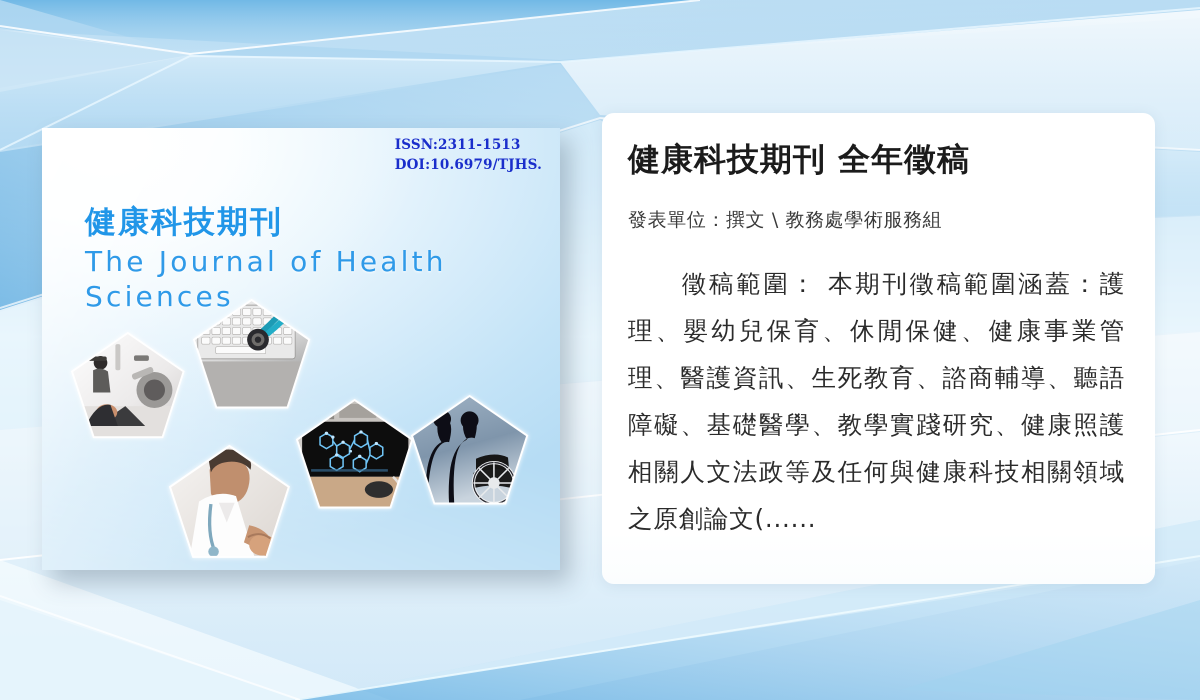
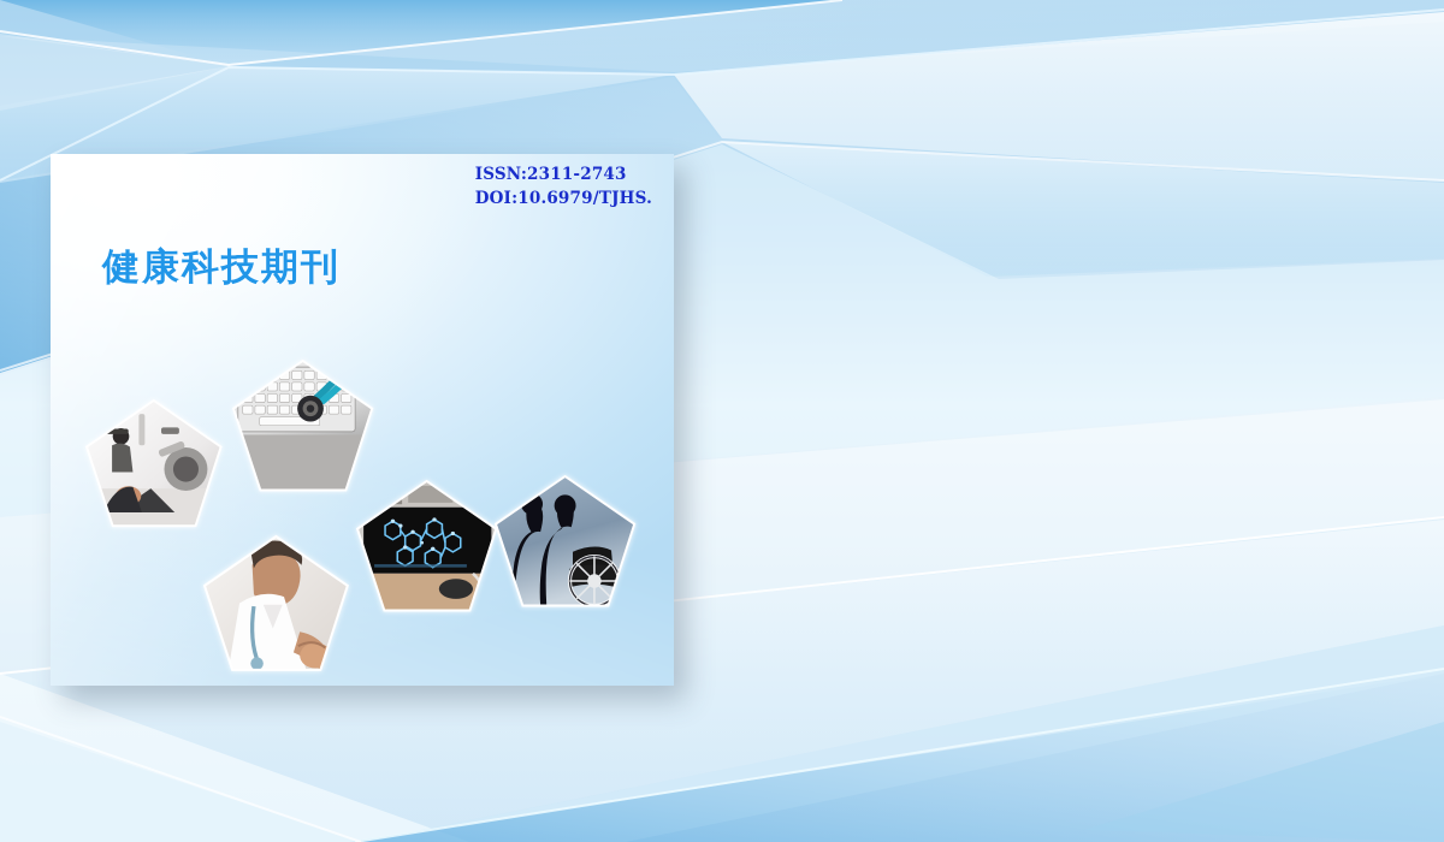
- ISSN:2311-1513
+ ISSN:2311-2743
  DOI:10.6979/TJHS.
  健康科技期刊
- The Journal of Health Sciences
- 健康科技期刊 全年徵稿
- 發表單位：撰文 \ 教務處學術服務組
- 徵稿範圍： 本期刊徵稿範圍涵蓋：護理、嬰幼兒保育、休閒保健、健康事業管理、醫護資訊、生死教育、諮商輔導、聽語障礙、基礎醫學、教學實踐研究、健康照護相關人文法政等及任何與健康科技相關領域之原創論文(......
